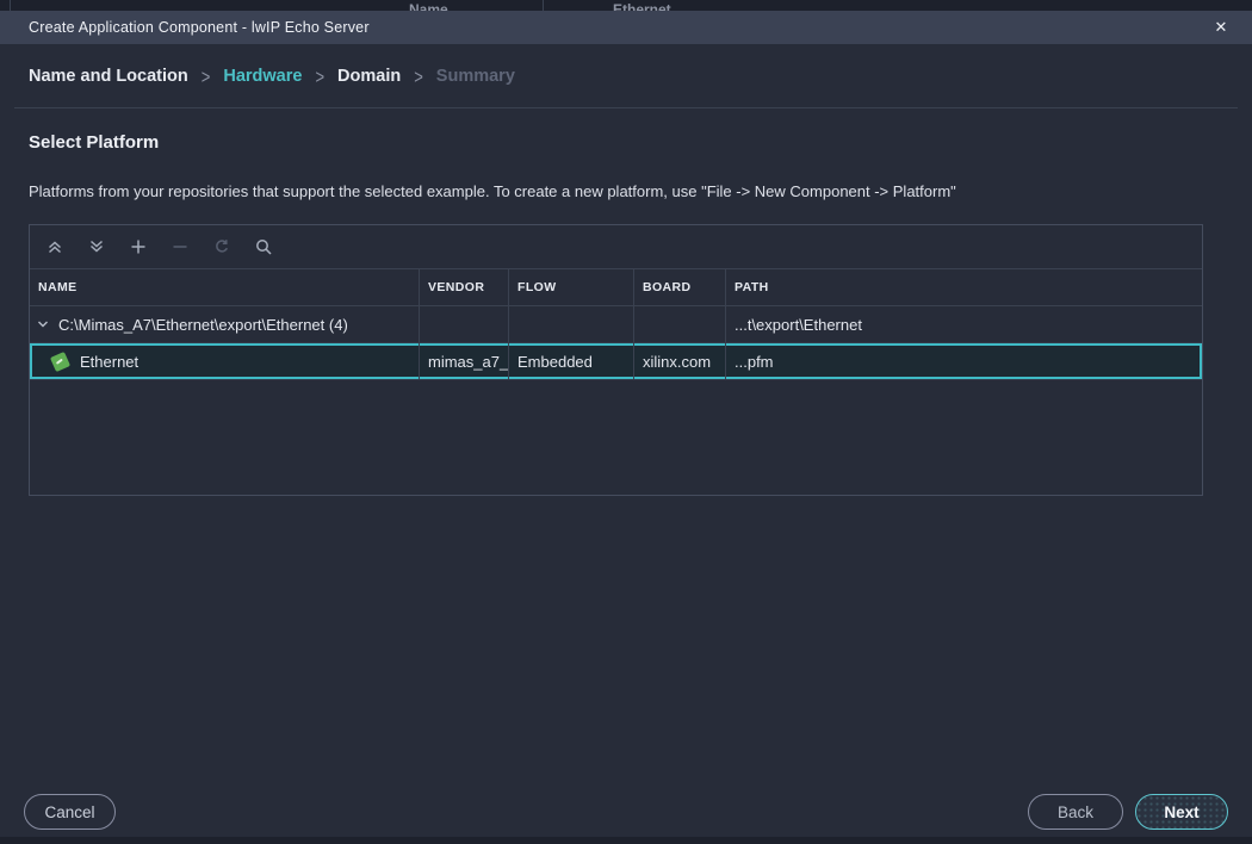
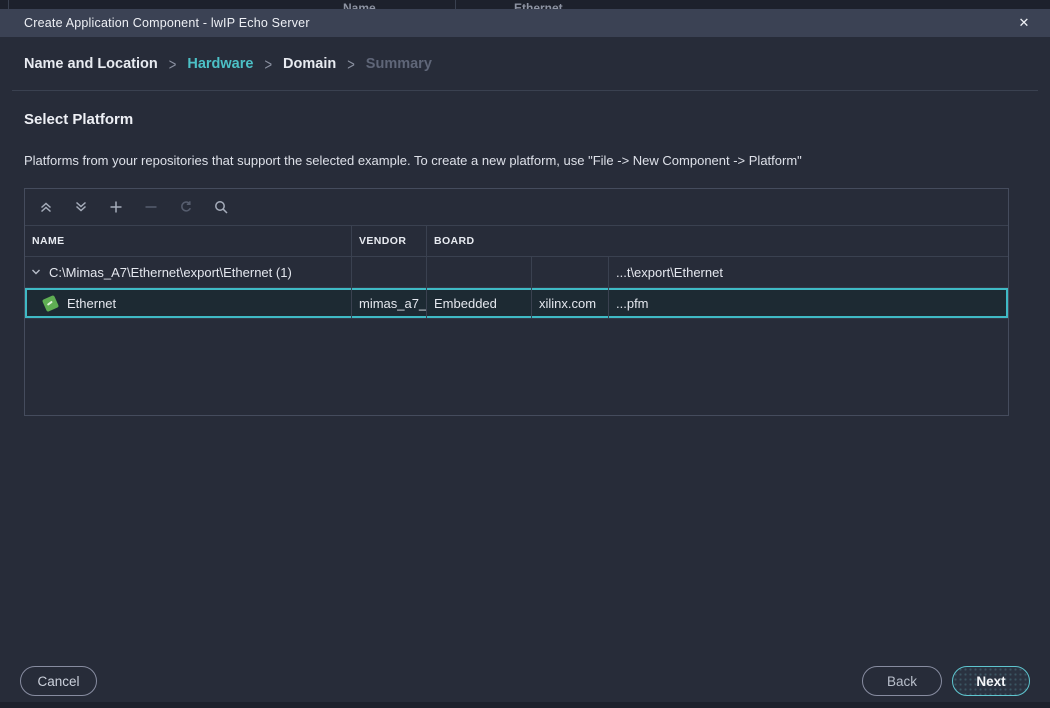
  Name
  Ethernet
  Create Application Component - lwIP Echo Server
  ✕
  Name and Location
  >
  Hardware
  >
  Domain
  >
  Summary
  Select Platform
  Platforms from your repositories that support the selected example. To create a new platform, use "File -> New Component -> Platform"
  NAME
  VENDOR
- FLOW
  BOARD
- PATH
- C:\Mimas_A7\Ethernet\export\Ethernet (4)
+ C:\Mimas_A7\Ethernet\export\Ethernet (1)
  ...t\export\Ethernet
  Ethernet
  mimas_a7_
  Embedded
  xilinx.com
  ...pfm
  Cancel
  Back
  Next
